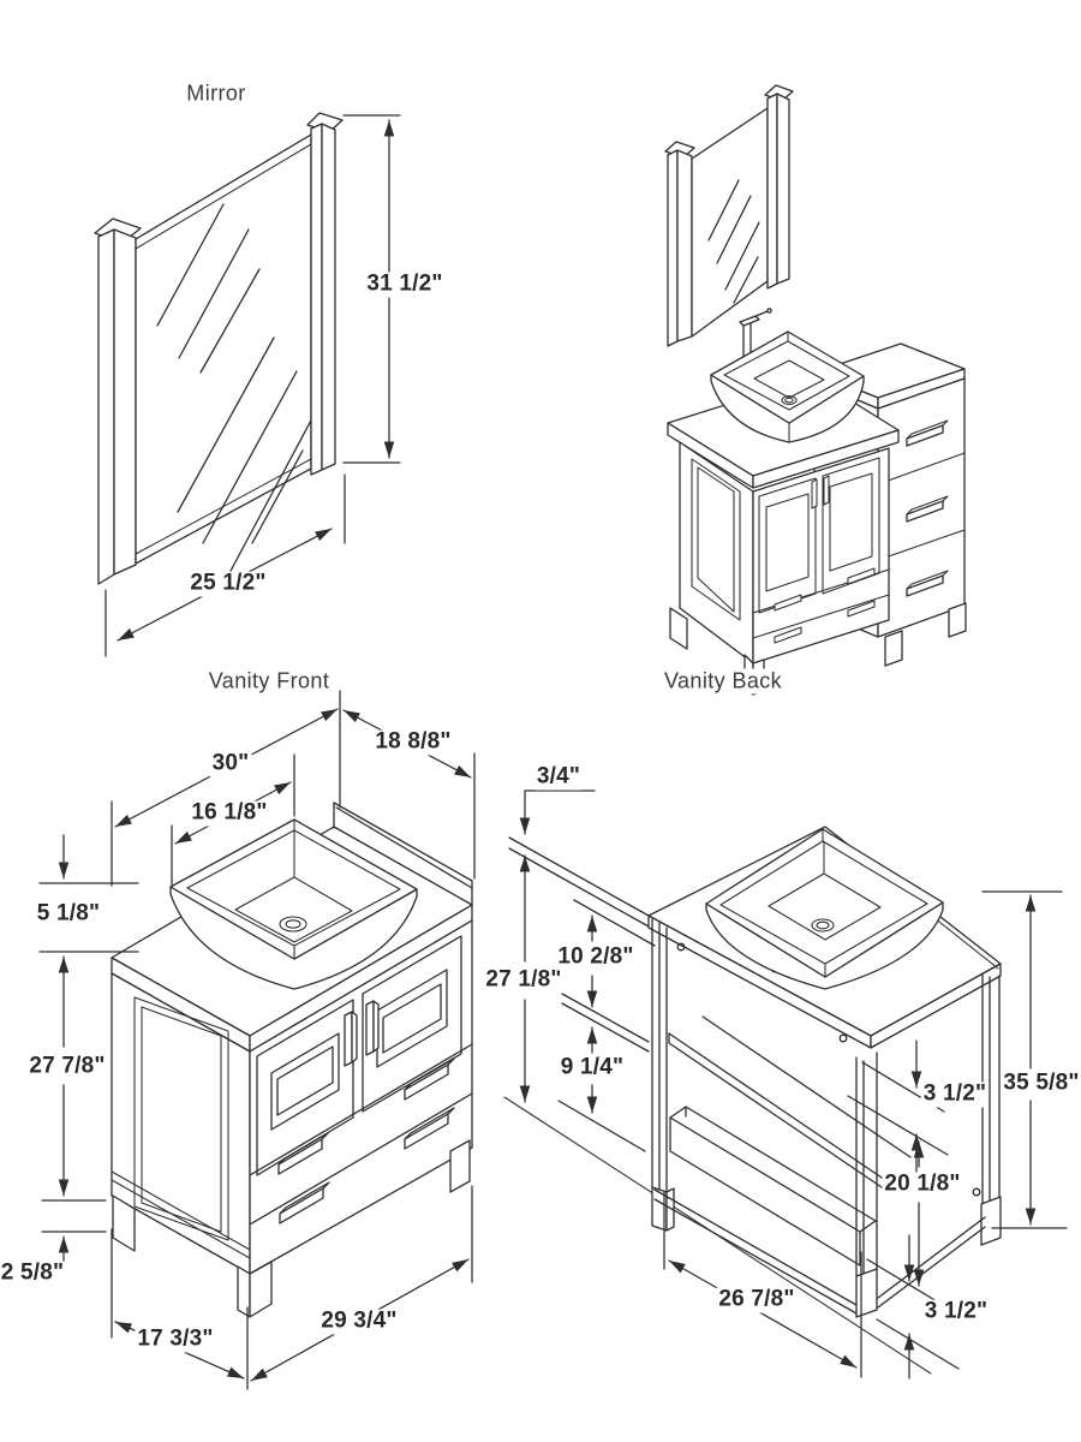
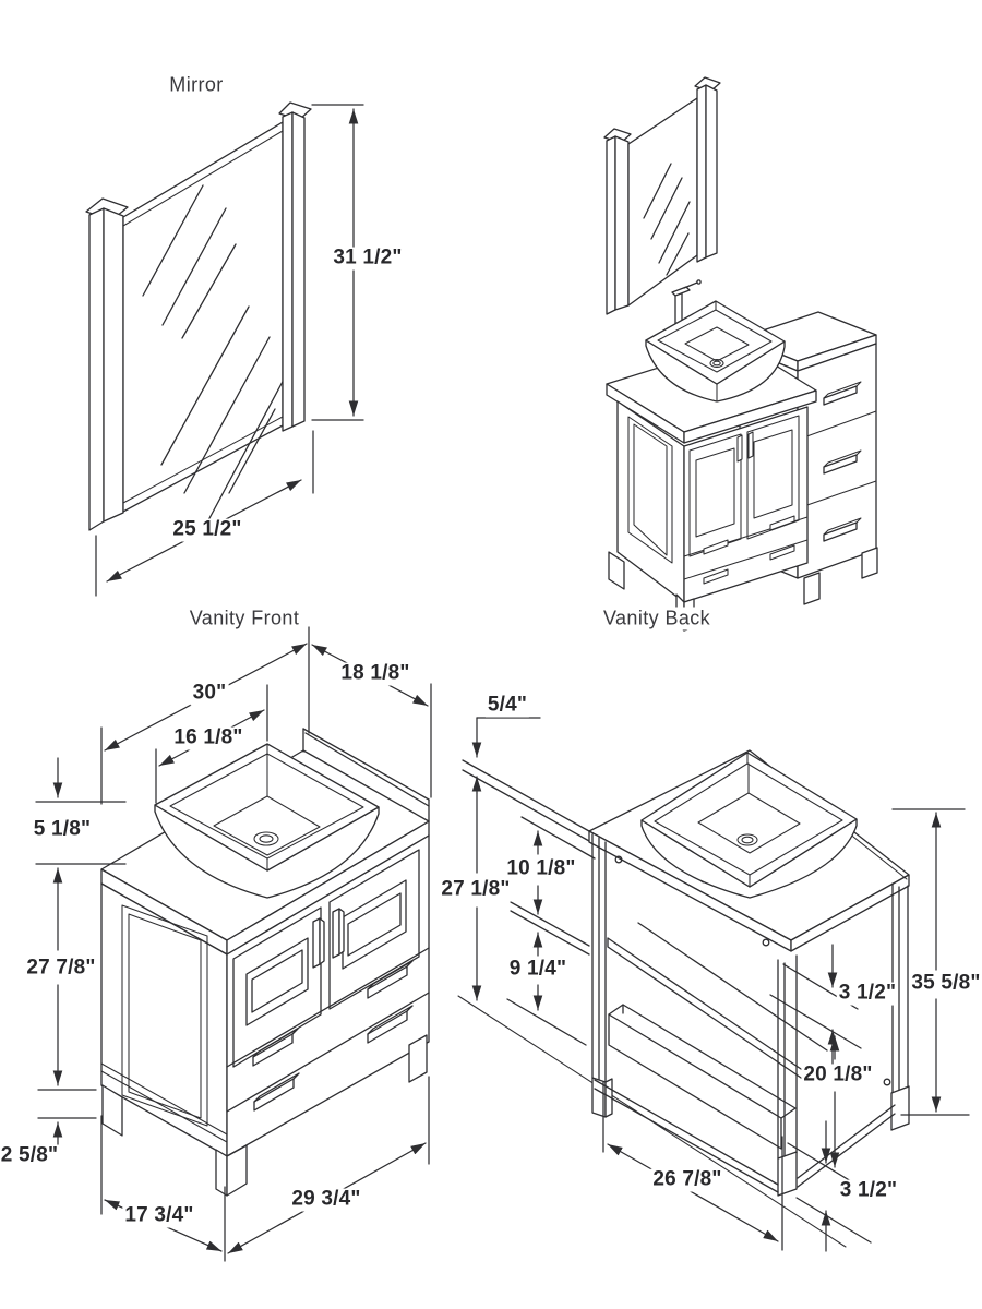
  Mirror
  Vanity Front
  Vanity Back
  31 1/2"
  25 1/2"
  30"
- 18 8/8"
+ 18 1/8"
  16 1/8"
  5 1/8"
  27 7/8"
  2 5/8"
- 17 3/3"
+ 17 3/4"
  29 3/4"
- 3/4"
+ 5/4"
  27 1/8"
- 10 2/8"
+ 10 1/8"
  9 1/4"
  3 1/2"
  35 5/8"
  20 1/8"
  26 7/8"
  3 1/2"
